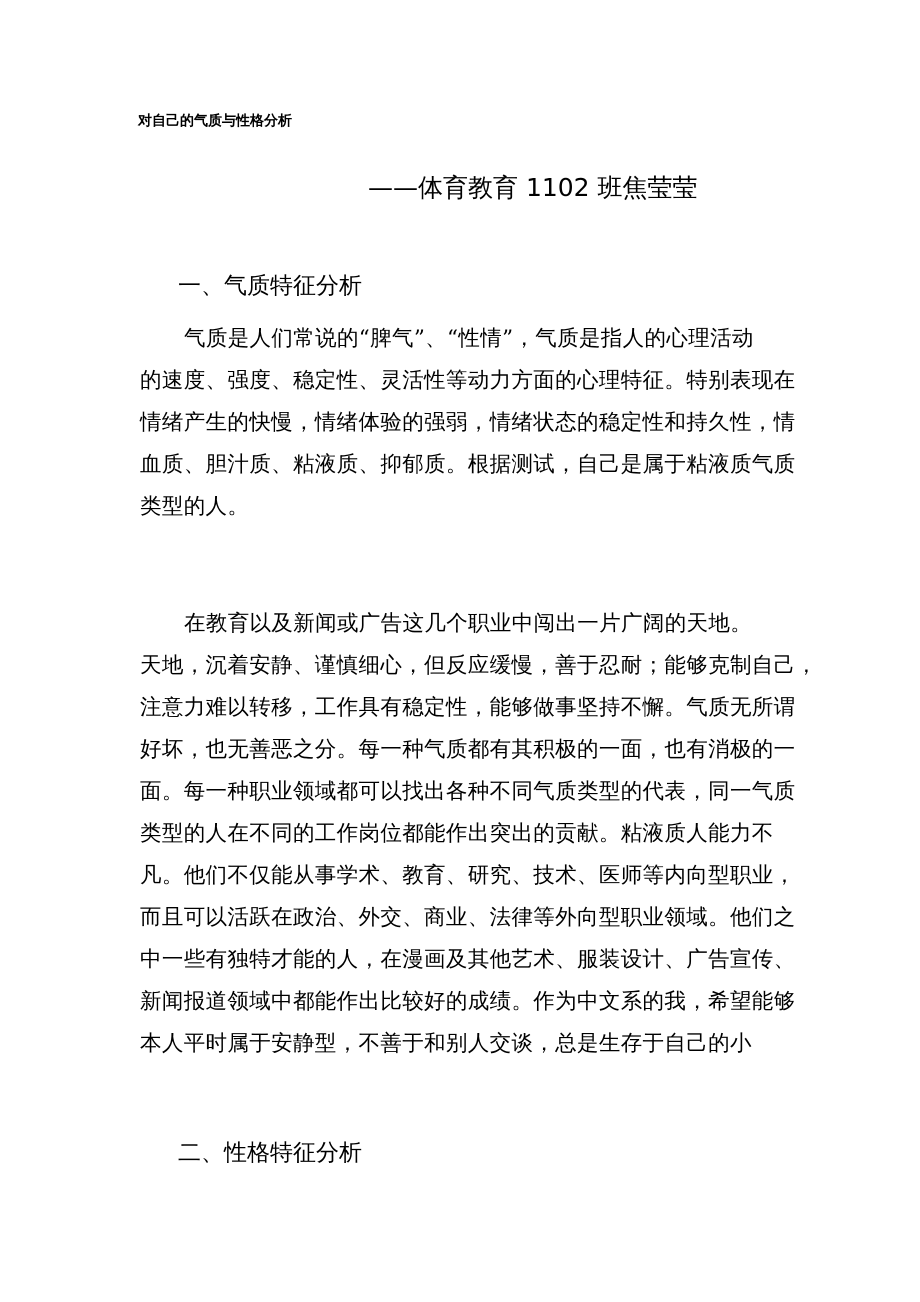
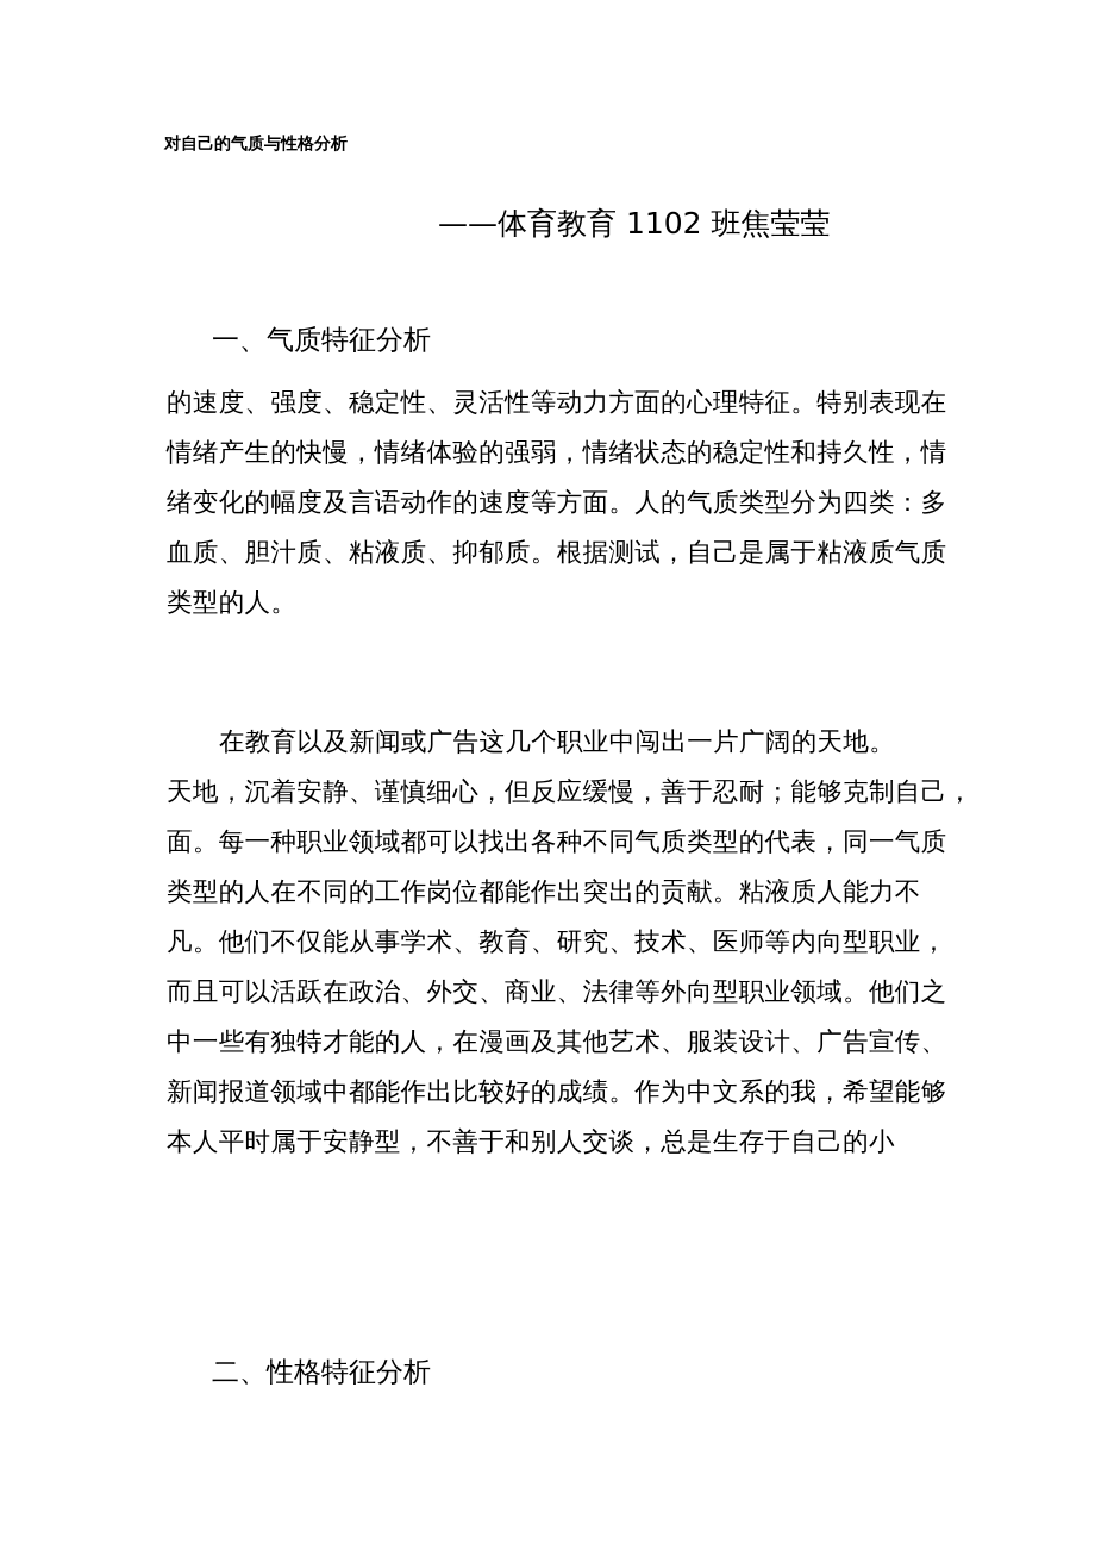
  对自己的气质与性格分析
  ——体育教育 1102 班焦莹莹
  一、气质特征分析
- 气质是人们常说的“脾气”、“性情”，气质是指人的心理活动
  的速度、强度、稳定性、灵活性等动力方面的心理特征。特别表现在
  情绪产生的快慢，情绪体验的强弱，情绪状态的稳定性和持久性，情
+ 绪变化的幅度及言语动作的速度等方面。人的气质类型分为四类：多
  血质、胆汁质、粘液质、抑郁质。根据测试，自己是属于粘液质气质
  类型的人。
  在教育以及新闻或广告这几个职业中闯出一片广阔的天地。
  天地，沉着安静、谨慎细心，但反应缓慢，善于忍耐；能够克制自己，
- 注意力难以转移，工作具有稳定性，能够做事坚持不懈。气质无所谓
- 好坏，也无善恶之分。每一种气质都有其积极的一面，也有消极的一
  面。每一种职业领域都可以找出各种不同气质类型的代表，同一气质
  类型的人在不同的工作岗位都能作出突出的贡献。粘液质人能力不
  凡。他们不仅能从事学术、教育、研究、技术、医师等内向型职业，
  而且可以活跃在政治、外交、商业、法律等外向型职业领域。他们之
  中一些有独特才能的人，在漫画及其他艺术、服装设计、广告宣传、
  新闻报道领域中都能作出比较好的成绩。作为中文系的我，希望能够
  本人平时属于安静型，不善于和别人交谈，总是生存于自己的小
  二、性格特征分析
